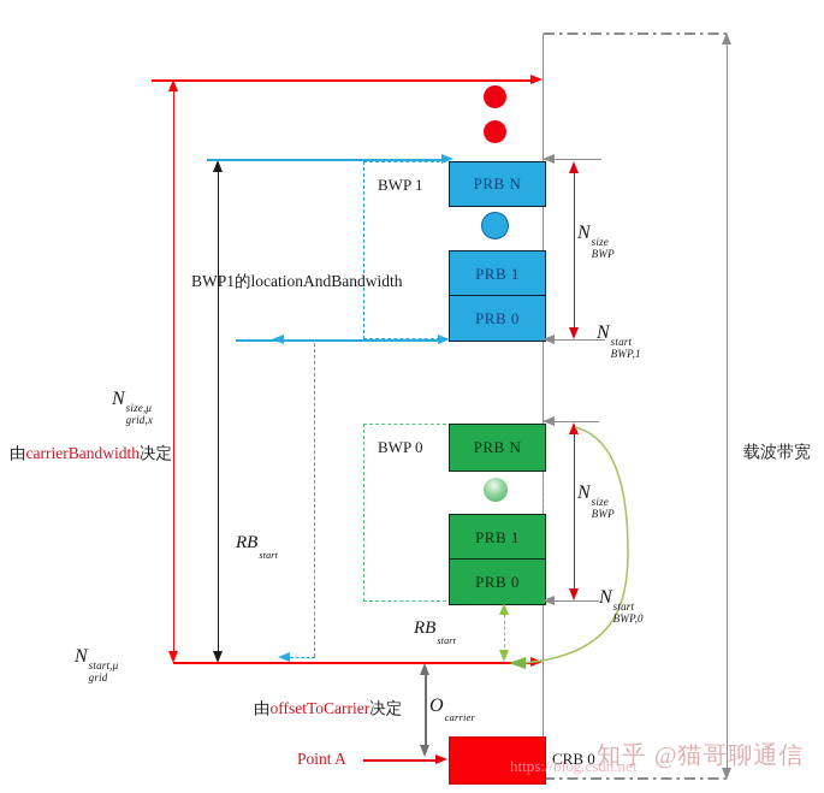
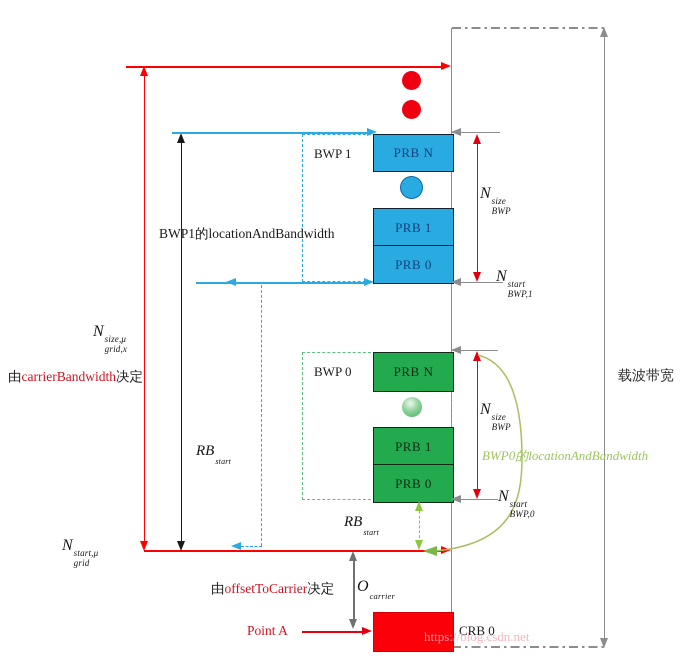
  BWP 1
  BWP 0
  PRB N
  PRB 1
  PRB 0
  PRB N
  PRB 1
  PRB 0
  CRB 0
  N
  size,μ
  grid,x
  N
  start,μ
  grid
  RB
  start
  RB
  start
  N
  size
  BWP
  N
  start
  BWP,1
  N
  size
  BWP
  N
  start
  BWP,0
  O
  carrier
  由carrierBandwidth决定
  由offsetToCarrier决定
  BWP1的locationAndBandwidth
+ BWP0的locationAndBandwidth
  Point A
  载波带宽
  https://blog.csdn.net
- 知乎 @猫哥聊通信
